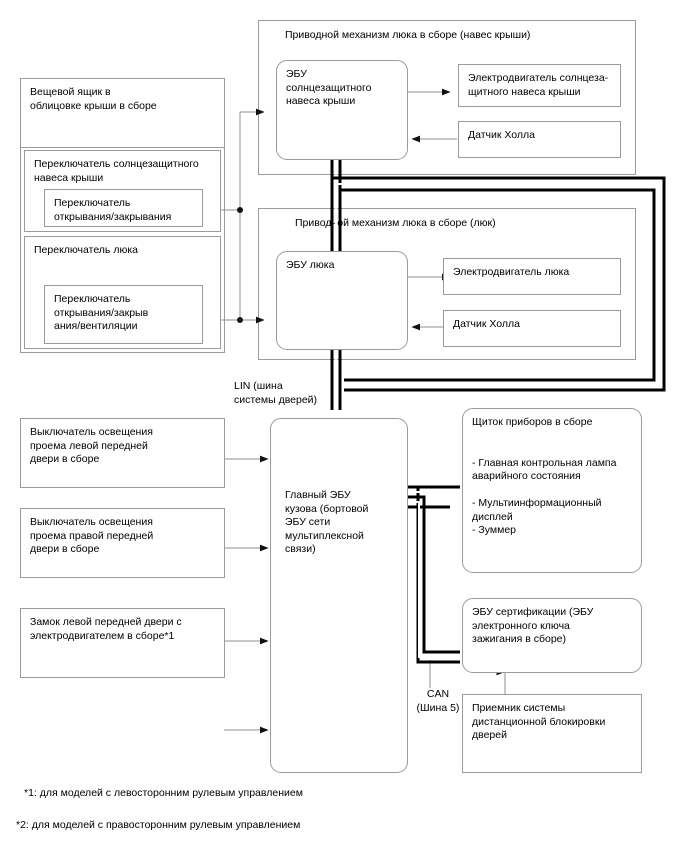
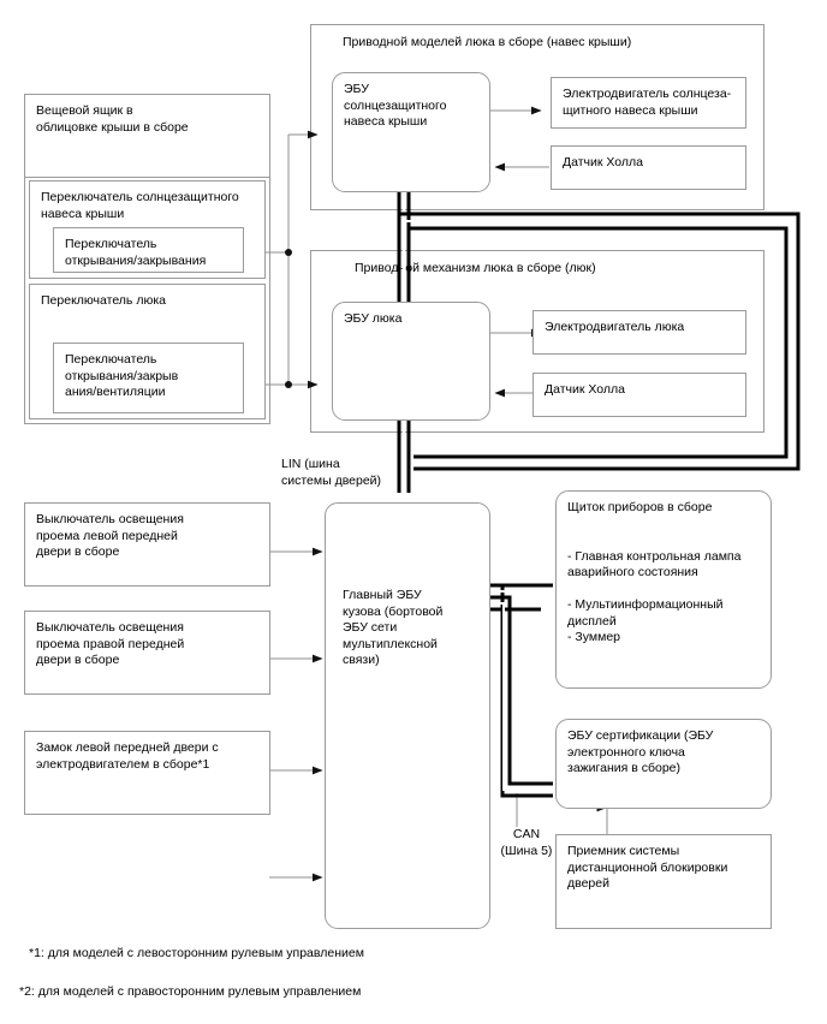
- Приводной механизм люка в сборе (навес крыши)
+ Приводной моделей люка в сборе (навес крыши)
  Приводнй механизм люка в сборе (люк)
  Вещевой ящик в
  облицовке крыши в сборе
  Переключатель солнцезащитного
  навеса крыши
  Переключатель
  открывания/закрывания
  Переключатель люка
  Переключатель
  открывания/закрыв
  ания/вентиляции
  ЭБУ
  солнцезащитного
  навеса крыши
  Электродвигатель солнцеза-
  щитного навеса крыши
  Датчик Холла
  ЭБУ люка
  Электродвигатель люка
  Датчик Холла
  Выключатель освещения
  проема левой передней
  двери в сборе
  Выключатель освещения
  проема правой передней
  двери в сборе
  Замок левой передней двери с
  электродвигателем в сборе*1
  Главный ЭБУ
  кузова (бортовой
  ЭБУ сети
  мультиплексной
  связи)
  Щиток приборов в сборе
  - Главная контрольная лампа
  аварийного состояния
  - Мультиинформационный
  дисплей
  - Зуммер
  ЭБУ сертификации (ЭБУ
  электронного ключа
  зажигания в сборе)
  Приемник системы
  дистанционной блокировки
  дверей
  LIN (шина
  системы дверей)
  CAN
  (Шина 5)
  *1: для моделей с левосторонним рулевым управлением
  *2: для моделей с правосторонним рулевым управлением
